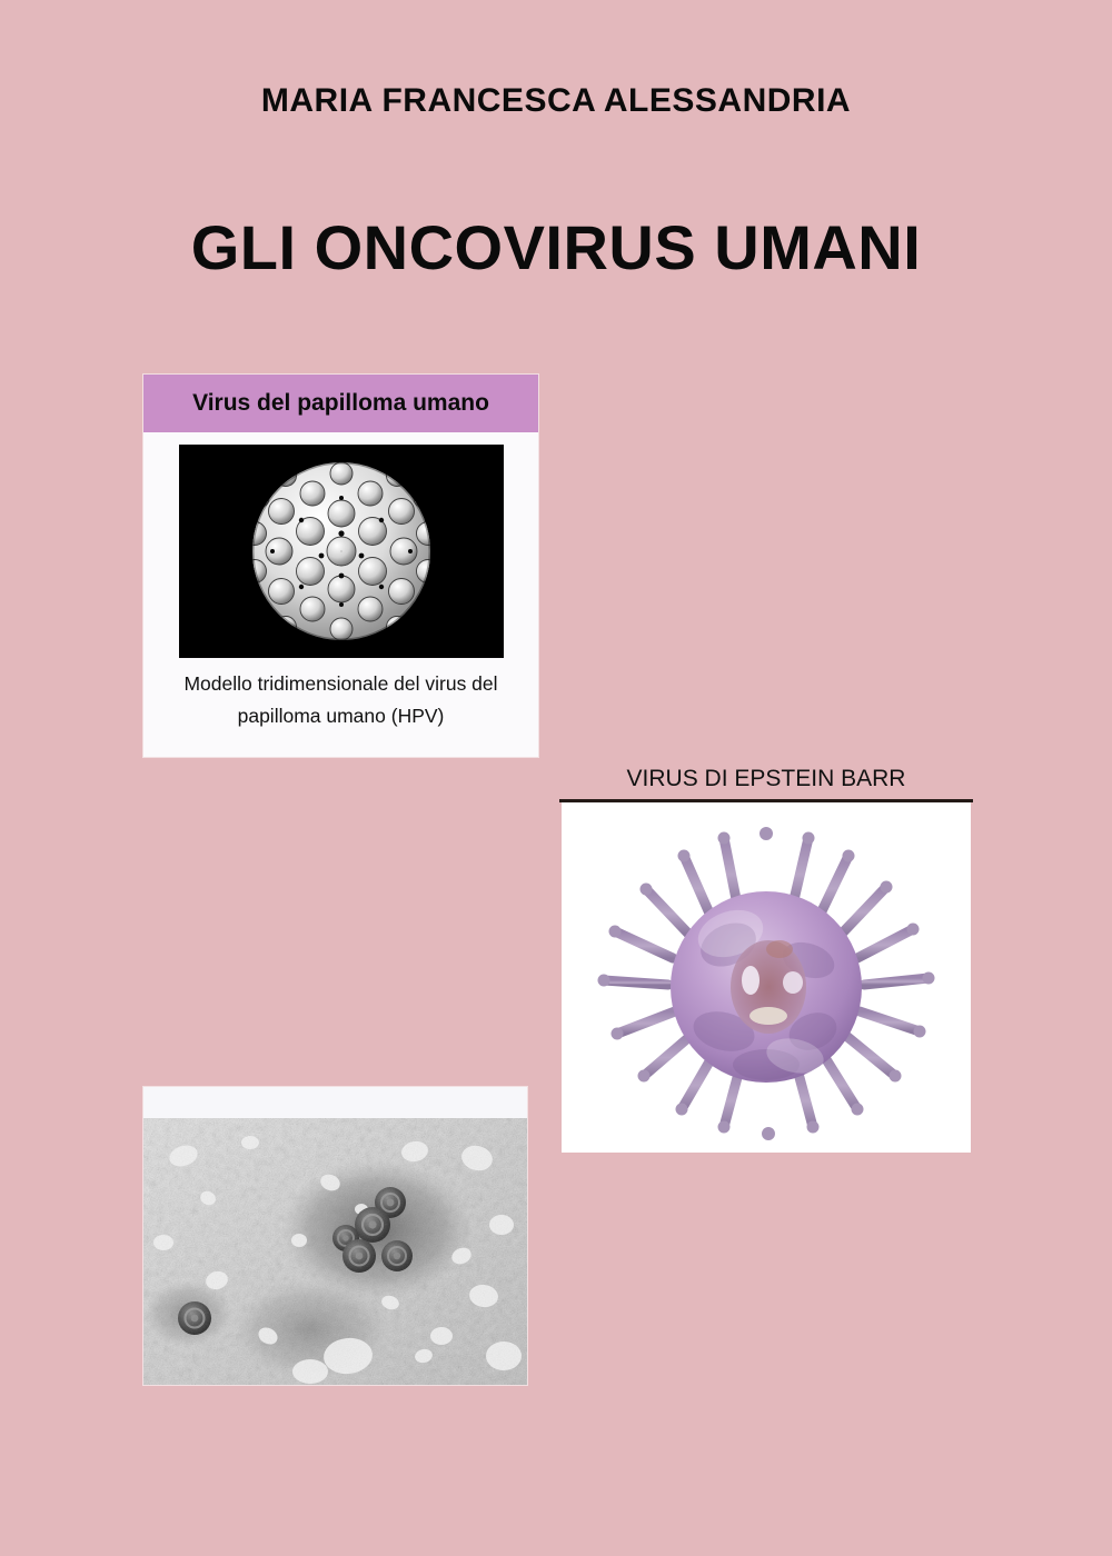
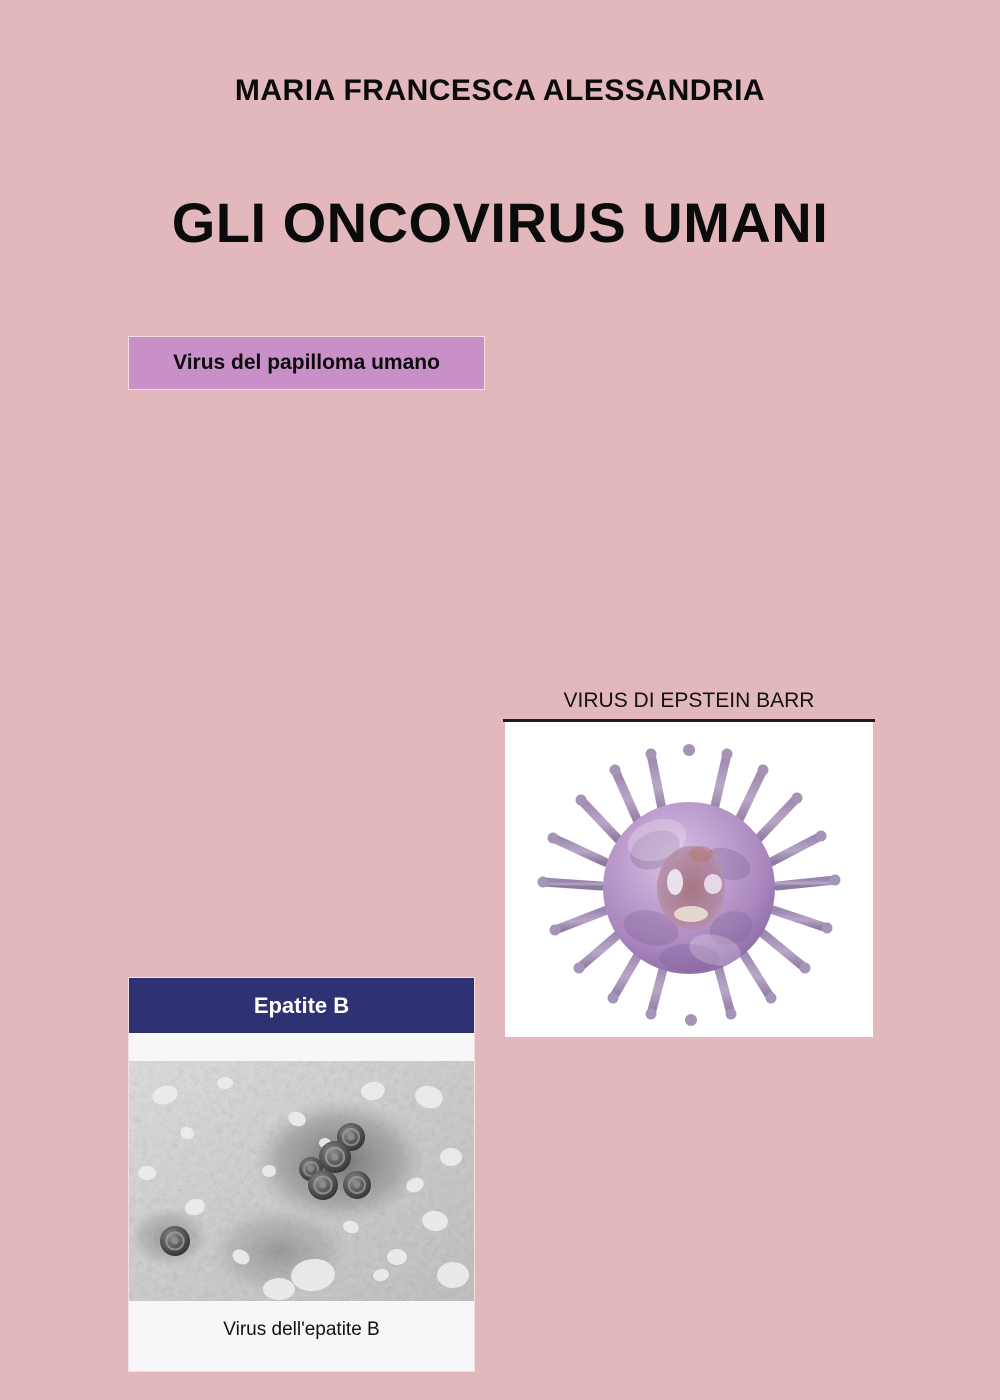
  MARIA FRANCESCA ALESSANDRIA
  GLI ONCOVIRUS UMANI
  Virus del papilloma umano
- Modello tridimensionale del virus del papilloma umano (HPV)
  VIRUS DI EPSTEIN BARR
+ Epatite B
+ Virus dell'epatite B
